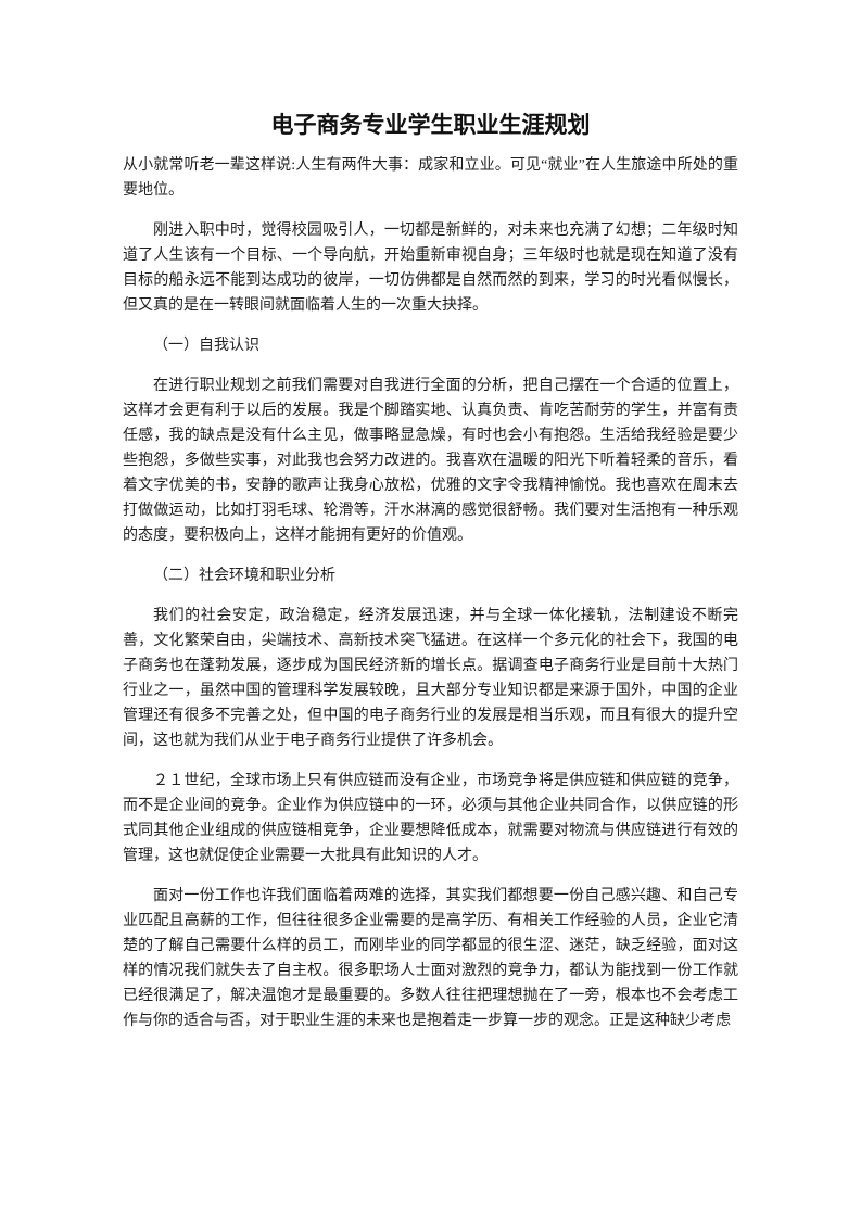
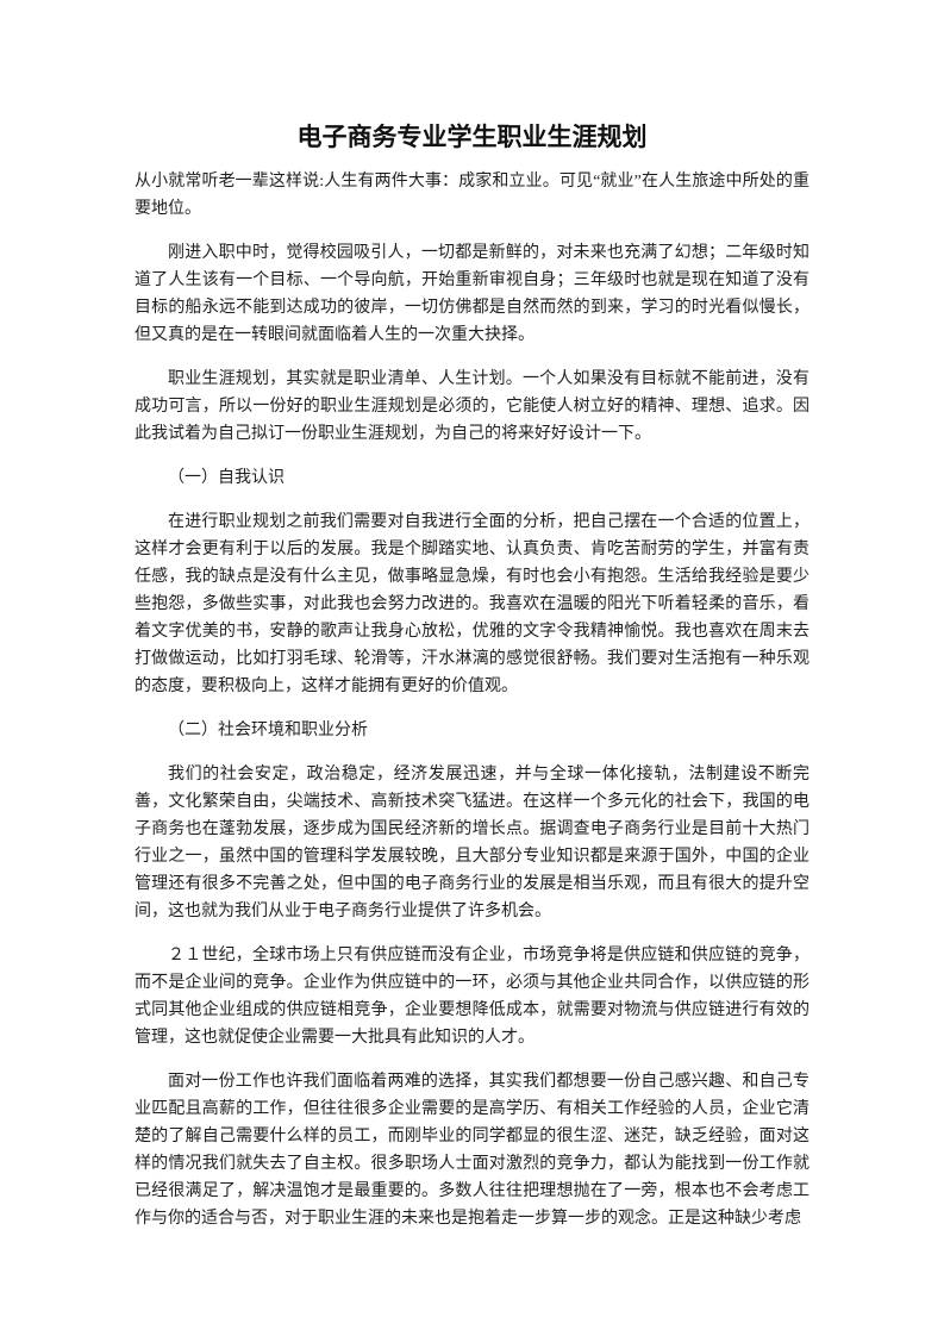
  电子商务专业学生职业生涯规划
  从小就常听老一辈这样说:人生有两件大事：成家和立业。可见“就业”在人生旅途中所处的重要地位。
  刚进入职中时，觉得校园吸引人，一切都是新鲜的，对未来也充满了幻想；二年级时知道了人生该有一个目标、一个导向航，开始重新审视自身；三年级时也就是现在知道了没有目标的船永远不能到达成功的彼岸，一切仿佛都是自然而然的到来，学习的时光看似慢长，但又真的是在一转眼间就面临着人生的一次重大抉择。
+ 职业生涯规划，其实就是职业清单、人生计划。一个人如果没有目标就不能前进，没有成功可言，所以一份好的职业生涯规划是必须的，它能使人树立好的精神、理想、追求。因此我试着为自己拟订一份职业生涯规划，为自己的将来好好设计一下。
  （一）自我认识
  在进行职业规划之前我们需要对自我进行全面的分析，把自己摆在一个合适的位置上，这样才会更有利于以后的发展。我是个脚踏实地、认真负责、肯吃苦耐劳的学生，并富有责任感，我的缺点是没有什么主见，做事略显急燥，有时也会小有抱怨。生活给我经验是要少些抱怨，多做些实事，对此我也会努力改进的。我喜欢在温暖的阳光下听着轻柔的音乐，看着文字优美的书，安静的歌声让我身心放松，优雅的文字令我精神愉悦。我也喜欢在周末去打做做运动，比如打羽毛球、轮滑等，汗水淋漓的感觉很舒畅。我们要对生活抱有一种乐观的态度，要积极向上，这样才能拥有更好的价值观。
  （二）社会环境和职业分析
  我们的社会安定，政治稳定，经济发展迅速，并与全球一体化接轨，法制建设不断完善，文化繁荣自由，尖端技术、高新技术突飞猛进。在这样一个多元化的社会下，我国的电子商务也在蓬勃发展，逐步成为国民经济新的增长点。据调查电子商务行业是目前十大热门行业之一，虽然中国的管理科学发展较晚，且大部分专业知识都是来源于国外，中国的企业管理还有很多不完善之处，但中国的电子商务行业的发展是相当乐观，而且有很大的提升空间，这也就为我们从业于电子商务行业提供了许多机会。
  ２１世纪，全球市场上只有供应链而没有企业，市场竞争将是供应链和供应链的竞争，而不是企业间的竞争。企业作为供应链中的一环，必须与其他企业共同合作，以供应链的形式同其他企业组成的供应链相竞争，企业要想降低成本，就需要对物流与供应链进行有效的管理，这也就促使企业需要一大批具有此知识的人才。
  面对一份工作也许我们面临着两难的选择，其实我们都想要一份自己感兴趣、和自己专业匹配且高薪的工作，但往往很多企业需要的是高学历、有相关工作经验的人员，企业它清楚的了解自己需要什么样的员工，而刚毕业的同学都显的很生涩、迷茫，缺乏经验，面对这样的情况我们就失去了自主权。很多职场人士面对激烈的竞争力，都认为能找到一份工作就已经很满足了，解决温饱才是最重要的。多数人往往把理想抛在了一旁，根本也不会考虑工作与你的适合与否，对于职业生涯的未来也是抱着走一步算一步的观念。正是这种缺少考虑
